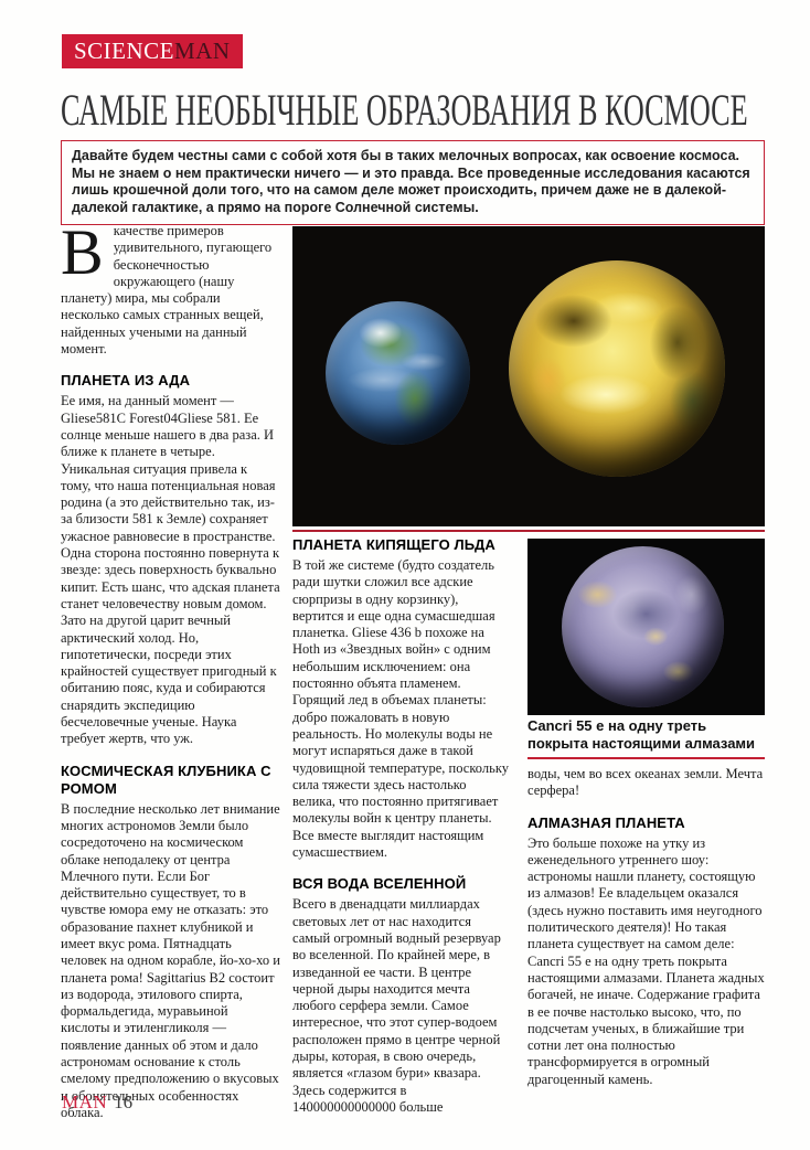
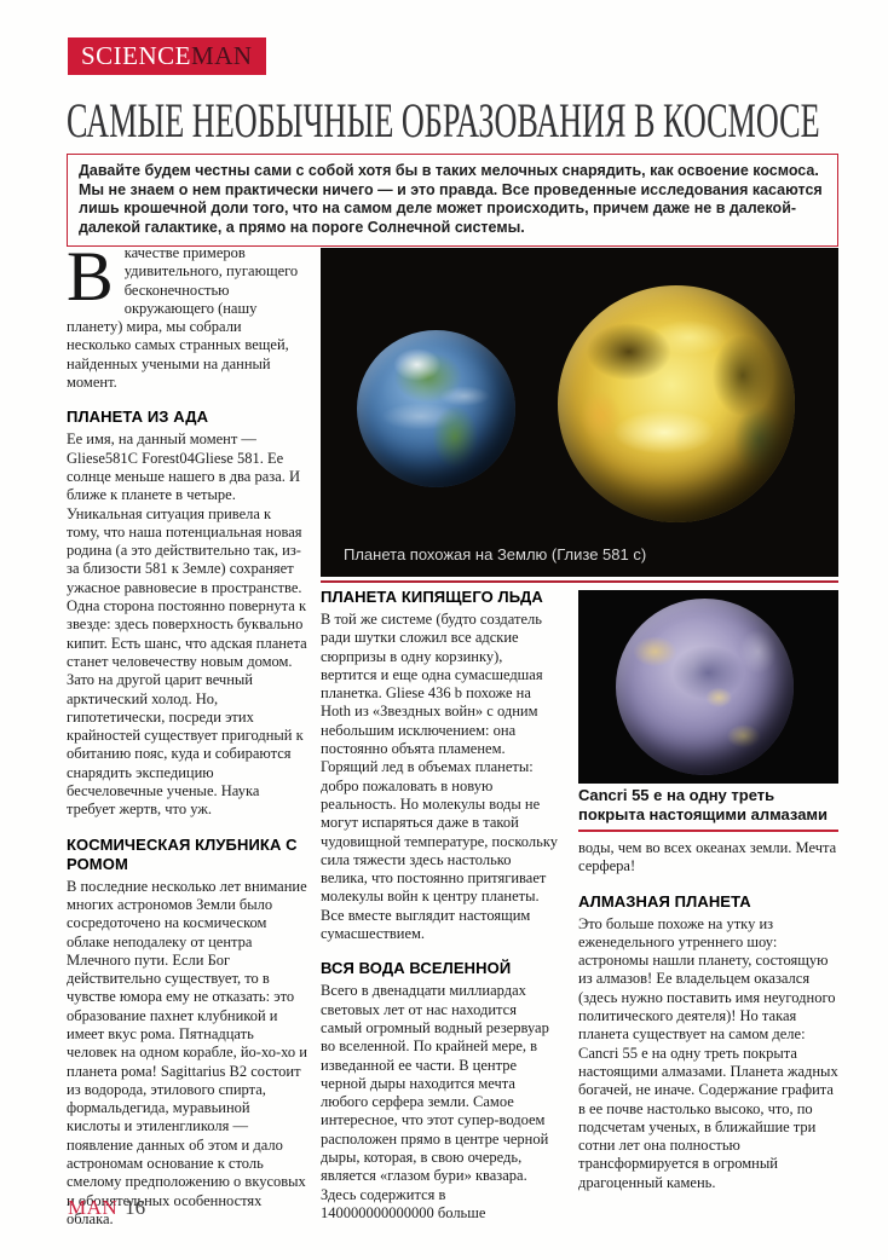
  SCIENCE
  MAN
  САМЫЕ НЕОБЫЧНЫЕ ОБРАЗОВАНИЯ В КОСМОСЕ
- Давайте будем честны сами с собой хотя бы в таких мелочных вопросах, как освоение космоса. Мы не знаем о нем практически ничего — и это правда. Все проведенные исследования касаются лишь крошечной доли того, что на самом деле может происходить, причем даже не в далекой-далекой галактике, а прямо на пороге Солнечной системы.
+ Давайте будем честны сами с собой хотя бы в таких мелочных снарядить, как освоение космоса. Мы не знаем о нем практически ничего — и это правда. Все проведенные исследования касаются лишь крошечной доли того, что на самом деле может происходить, причем даже не в далекой-далекой галактике, а прямо на пороге Солнечной системы.
  В
  качестве примеров удивительного, пугающего бесконечностью окружающего (нашу планету) мира, мы собрали несколько самых странных вещей, найденных учеными на данный момент.
  ПЛАНЕТА ИЗ АДА
  Ее имя, на данный момент — Gliese581C Forest04Gliese 581. Ее солнце меньше нашего в два раза. И ближе к планете в четыре. Уникальная ситуация привела к тому, что наша потенциальная новая родина (а это действительно так, из-за близости 581 к Земле) сохраняет ужасное равновесие в пространстве. Одна сторона постоянно повернута к звезде: здесь поверхность буквально кипит. Есть шанс, что адская планета станет человечеству новым домом. Зато на другой царит вечный арктический холод. Но, гипотетически, посреди этих крайностей существует пригодный к обитанию пояс, куда и собираются снарядить экспедицию бесчеловечные ученые. Наука требует жертв, что уж.
  КОСМИЧЕСКАЯ КЛУБНИКА С РОМОМ
  В последние несколько лет внимание многих астрономов Земли было сосредоточено на космическом облаке неподалеку от центра Млечного пути. Если Бог действительно существует, то в чувстве юмора ему не отказать: это образование пахнет клубникой и имеет вкус рома. Пятнадцать человек на одном корабле, йо-хо-хо и планета рома! Sagittarius B2 состоит из водорода, этилового спирта, формальдегида, муравьиной кислоты и этиленгликоля — появление данных об этом и дало астрономам основание к столь смелому предположению о вкусовых и обонятельных особенностях облака.
+ Планета похожая на Землю (Глизе 581 с)
  ПЛАНЕТА КИПЯЩЕГО ЛЬДА
  В той же системе (будто создатель ради шутки сложил все адские сюрпризы в одну корзинку), вертится и еще одна сумасшедшая планетка. Gliese 436 b похоже на Hoth из «Звездных войн» с одним небольшим исключением: она постоянно объята пламенем. Горящий лед в объемах планеты: добро пожаловать в новую реальность. Но молекулы воды не могут испаряться даже в такой чудовищной температуре, поскольку сила тяжести здесь настолько велика, что постоянно притягивает молекулы войн к центру планеты. Все вместе выглядит настоящим сумасшествием.
  ВСЯ ВОДА ВСЕЛЕННОЙ
  Всего в двенадцати миллиардах световых лет от нас находится самый огромный водный резервуар во вселенной. По крайней мере, в изведанной ее части. В центре черной дыры находится мечта любого серфера земли. Самое интересное, что этот супер-водоем расположен прямо в центре черной дыры, которая, в свою очередь, является «глазом бури» квазара. Здесь содержится в 140000000000000 больше
  Cancri 55 e на одну треть покрыта настоящими алмазами
  воды, чем во всех океанах земли. Мечта серфера!
  АЛМАЗНАЯ ПЛАНЕТА
  Это больше похоже на утку из еженедельного утреннего шоу: астрономы нашли планету, состоящую из алмазов! Ее владельцем оказался (здесь нужно поставить имя неугодного политического деятеля)! Но такая планета существует на самом деле: Cancri 55 e на одну треть покрыта настоящими алмазами. Планета жадных богачей, не иначе. Содержание графита в ее почве настолько высоко, что, по подсчетам ученых, в ближайшие три сотни лет она полностью трансформируется в огромный драгоценный камень.
  MAN 16
